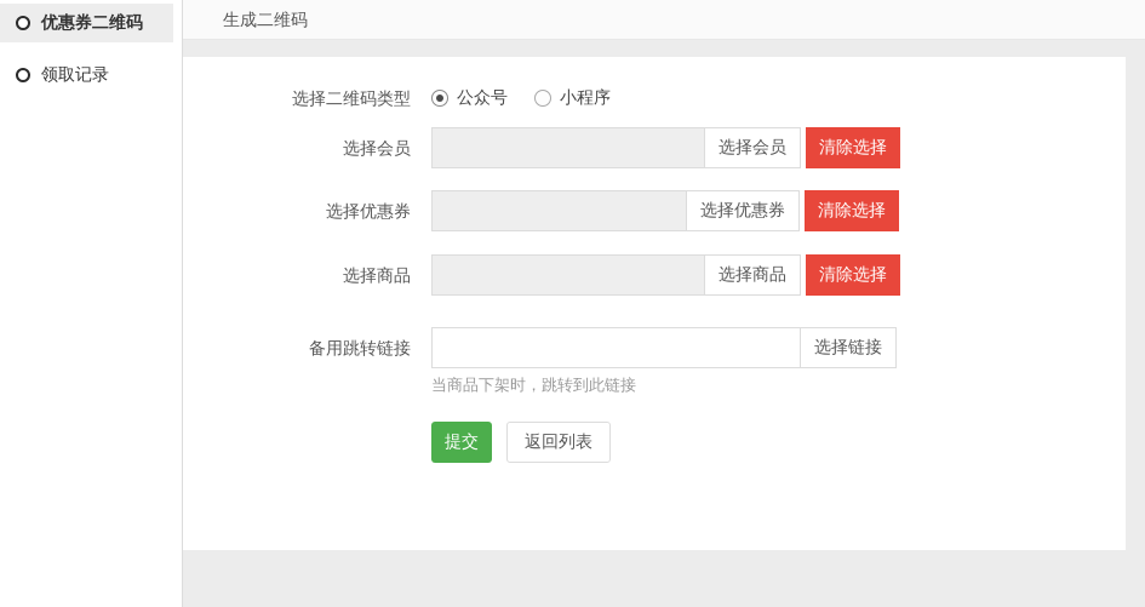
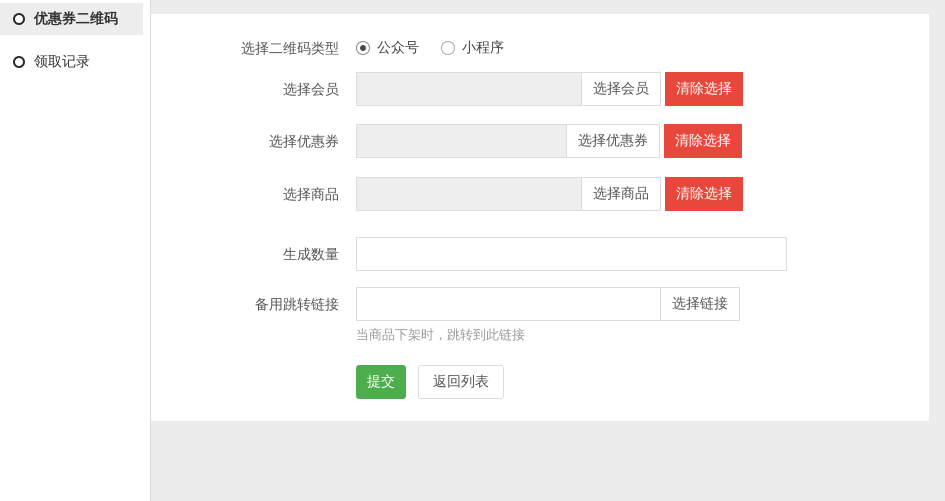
  优惠券二维码
  领取记录
- 生成二维码
  选择二维码类型
  公众号
  小程序
  选择会员
  选择会员
  清除选择
  选择优惠券
  选择优惠券
  清除选择
  选择商品
  选择商品
  清除选择
+ 生成数量
  备用跳转链接
  选择链接
  当商品下架时，跳转到此链接
  提交
  返回列表
